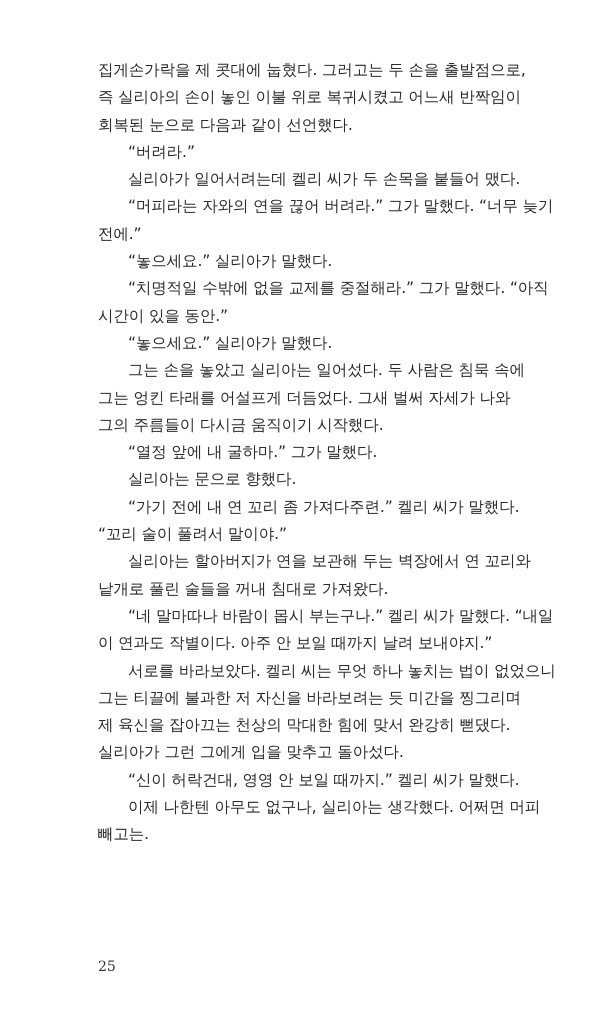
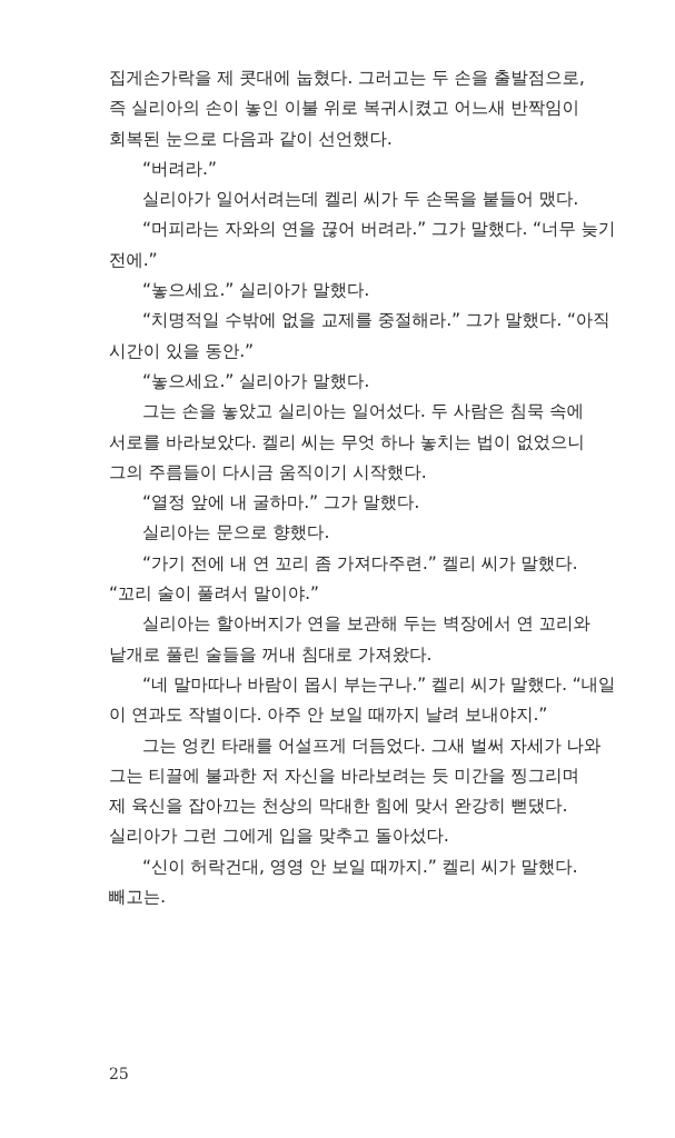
  집게손가락을 제 콧대에 눕혔다. 그러고는 두 손을 출발점으로,
  즉 실리아의 손이 놓인 이불 위로 복귀시켰고 어느새 반짝임이
  회복된 눈으로 다음과 같이 선언했다.
  “버려라.”
  실리아가 일어서려는데 켈리 씨가 두 손목을 붙들어 맸다.
  “머피라는 자와의 연을 끊어 버려라.” 그가 말했다. “너무 늦기
  전에.”
  “놓으세요.” 실리아가 말했다.
  “치명적일 수밖에 없을 교제를 중절해라.” 그가 말했다. “아직
  시간이 있을 동안.”
  “놓으세요.” 실리아가 말했다.
  그는 손을 놓았고 실리아는 일어섰다. 두 사람은 침묵 속에
- 그는 엉킨 타래를 어설프게 더듬었다. 그새 벌써 자세가 나와
+ 서로를 바라보았다. 켈리 씨는 무엇 하나 놓치는 법이 없었으니
  그의 주름들이 다시금 움직이기 시작했다.
  “열정 앞에 내 굴하마.” 그가 말했다.
  실리아는 문으로 향했다.
  “가기 전에 내 연 꼬리 좀 가져다주련.” 켈리 씨가 말했다.
  “꼬리 술이 풀려서 말이야.”
  실리아는 할아버지가 연을 보관해 두는 벽장에서 연 꼬리와
  낱개로 풀린 술들을 꺼내 침대로 가져왔다.
  “네 말마따나 바람이 몹시 부는구나.” 켈리 씨가 말했다. “내일
  이 연과도 작별이다. 아주 안 보일 때까지 날려 보내야지.”
- 서로를 바라보았다. 켈리 씨는 무엇 하나 놓치는 법이 없었으니
+ 그는 엉킨 타래를 어설프게 더듬었다. 그새 벌써 자세가 나와
  그는 티끌에 불과한 저 자신을 바라보려는 듯 미간을 찡그리며
  제 육신을 잡아끄는 천상의 막대한 힘에 맞서 완강히 뻗댔다.
  실리아가 그런 그에게 입을 맞추고 돌아섰다.
  “신이 허락건대, 영영 안 보일 때까지.” 켈리 씨가 말했다.
- 이제 나한텐 아무도 없구나, 실리아는 생각했다. 어쩌면 머피
  빼고는.
  25
